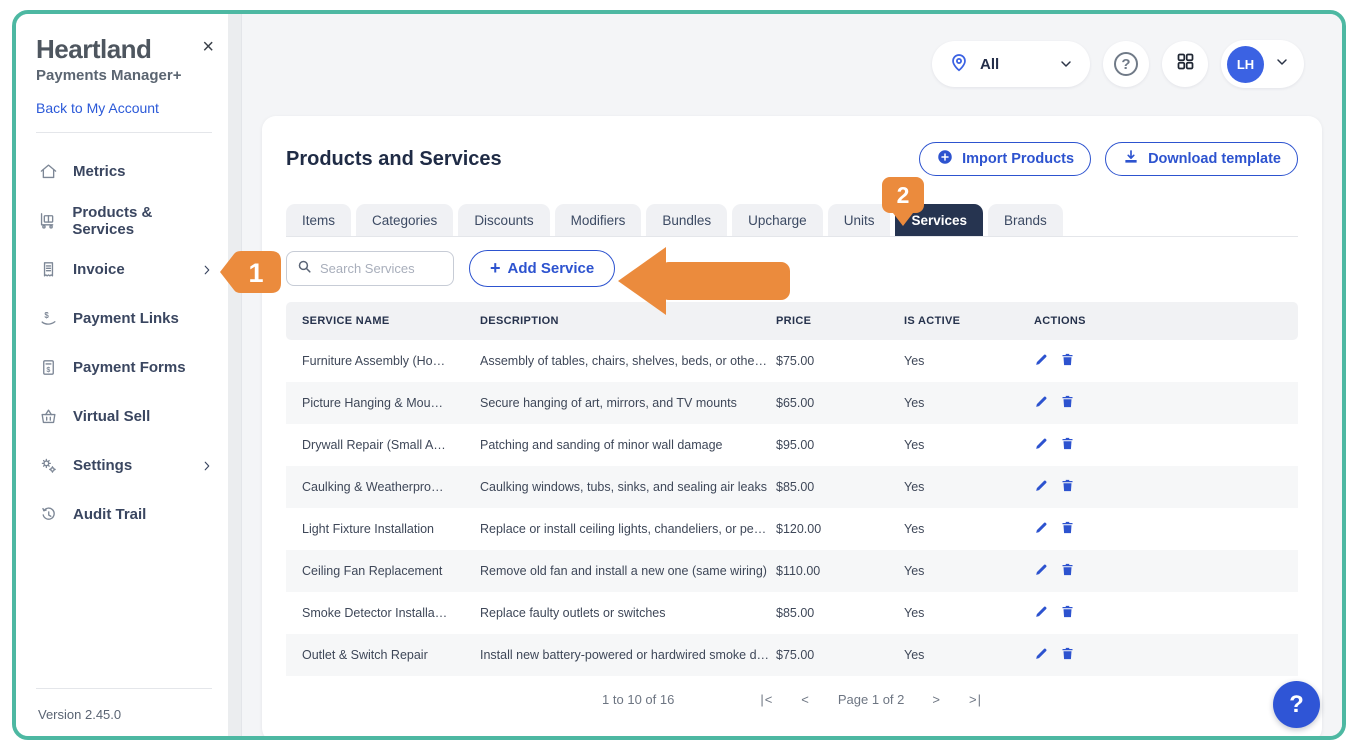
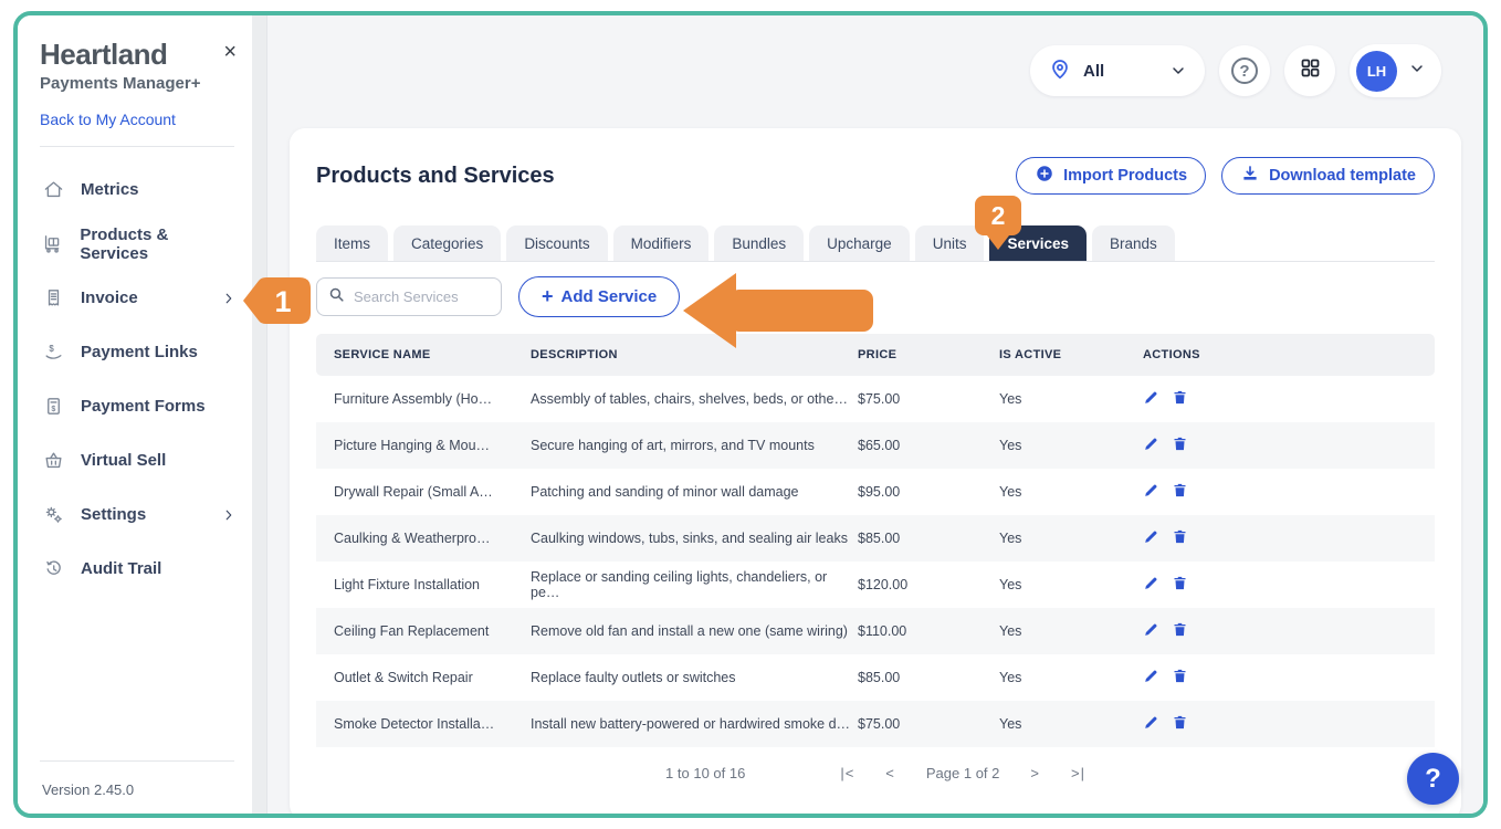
  Heartland
  Payments Manager+
  ×
  Back to My Account
  Metrics
  Products & Services
  Invoice
  $
  Payment Links
  $
  Payment Forms
  Virtual Sell
  Settings
  Audit Trail
  Version 2.45.0
  All
  ?
  LH
  Products and Services
  Import Products
  Download template
  Items
  Categories
  Discounts
  Modifiers
  Bundles
  Upcharge
  Units
  Services
  Brands
  Search Services
  +
  Add Service
  SERVICE NAME
  DESCRIPTION
  PRICE
  IS ACTIVE
  ACTIONS
  Furniture Assembly (Ho…
  Assembly of tables, chairs, shelves, beds, or othe…
  $75.00
  Yes
  Picture Hanging & Mou…
  Secure hanging of art, mirrors, and TV mounts
  $65.00
  Yes
  Drywall Repair (Small A…
  Patching and sanding of minor wall damage
  $95.00
  Yes
  Caulking & Weatherpro…
  Caulking windows, tubs, sinks, and sealing air leaks
  $85.00
  Yes
  Light Fixture Installation
- Replace or install ceiling lights, chandeliers, or pe…
+ Replace or sanding ceiling lights, chandeliers, or pe…
  $120.00
  Yes
  Ceiling Fan Replacement
  Remove old fan and install a new one (same wiring)
  $110.00
  Yes
- Smoke Detector Installa…
+ Outlet & Switch Repair
  Replace faulty outlets or switches
  $85.00
  Yes
- Outlet & Switch Repair
+ Smoke Detector Installa…
  Install new battery-powered or hardwired smoke d…
  $75.00
  Yes
  1 to 10 of 16
  |<
  <
  Page 1 of 2
  >
  >|
  1
  2
  ?
